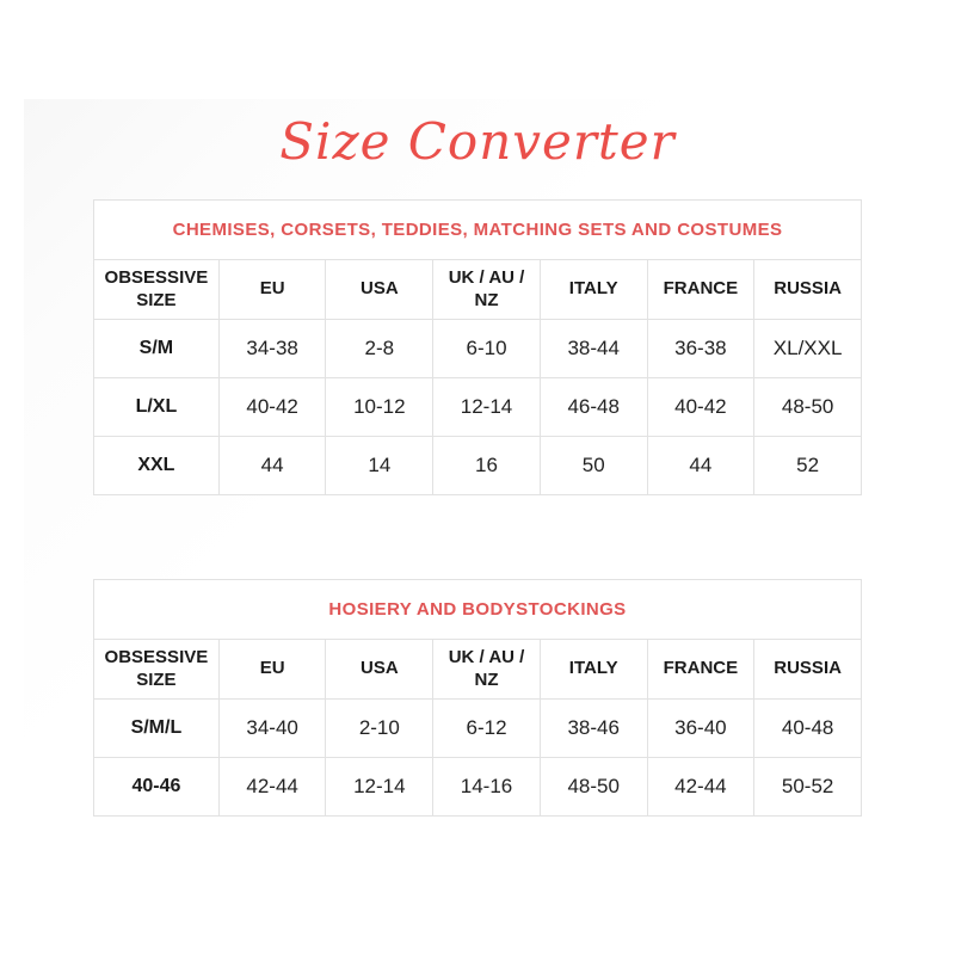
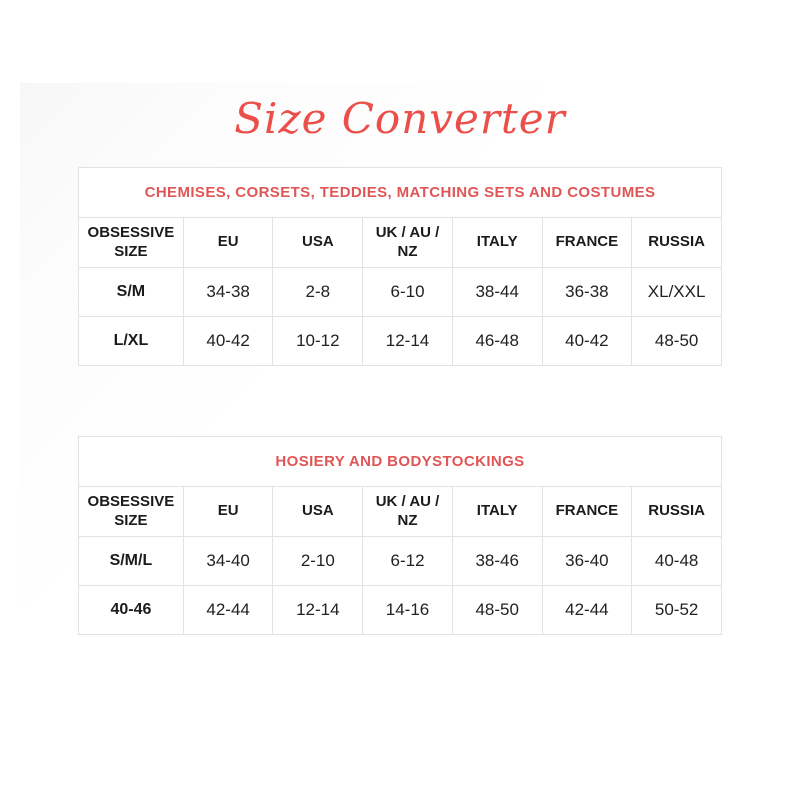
  Size Converter
  CHEMISES, CORSETS, TEDDIES, MATCHING SETS AND COSTUMES
  OBSESSIVE SIZE	EU	USA	UK / AU / NZ	ITALY	FRANCE	RUSSIA
  S/M	34-38	2-8	6-10	38-44	36-38	XL/XXL
  L/XL	40-42	10-12	12-14	46-48	40-42	48-50
- XXL	44	14	16	50	44	52
  HOSIERY AND BODYSTOCKINGS
  OBSESSIVE SIZE	EU	USA	UK / AU / NZ	ITALY	FRANCE	RUSSIA
  S/M/L	34-40	2-10	6-12	38-46	36-40	40-48
  40-46	42-44	12-14	14-16	48-50	42-44	50-52
